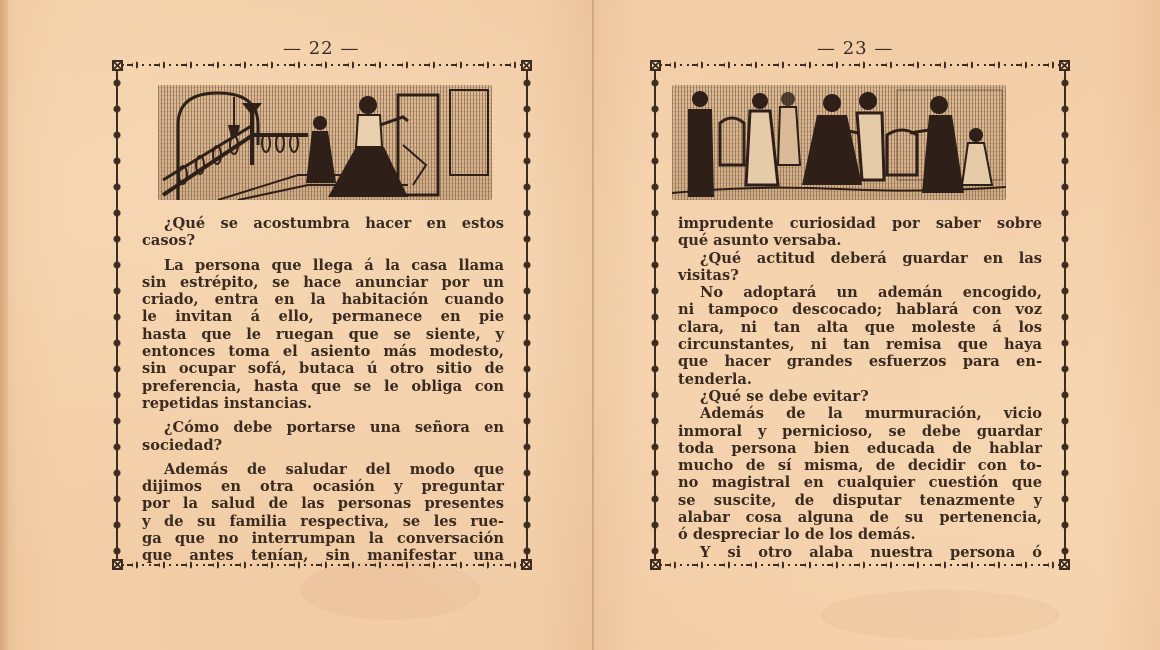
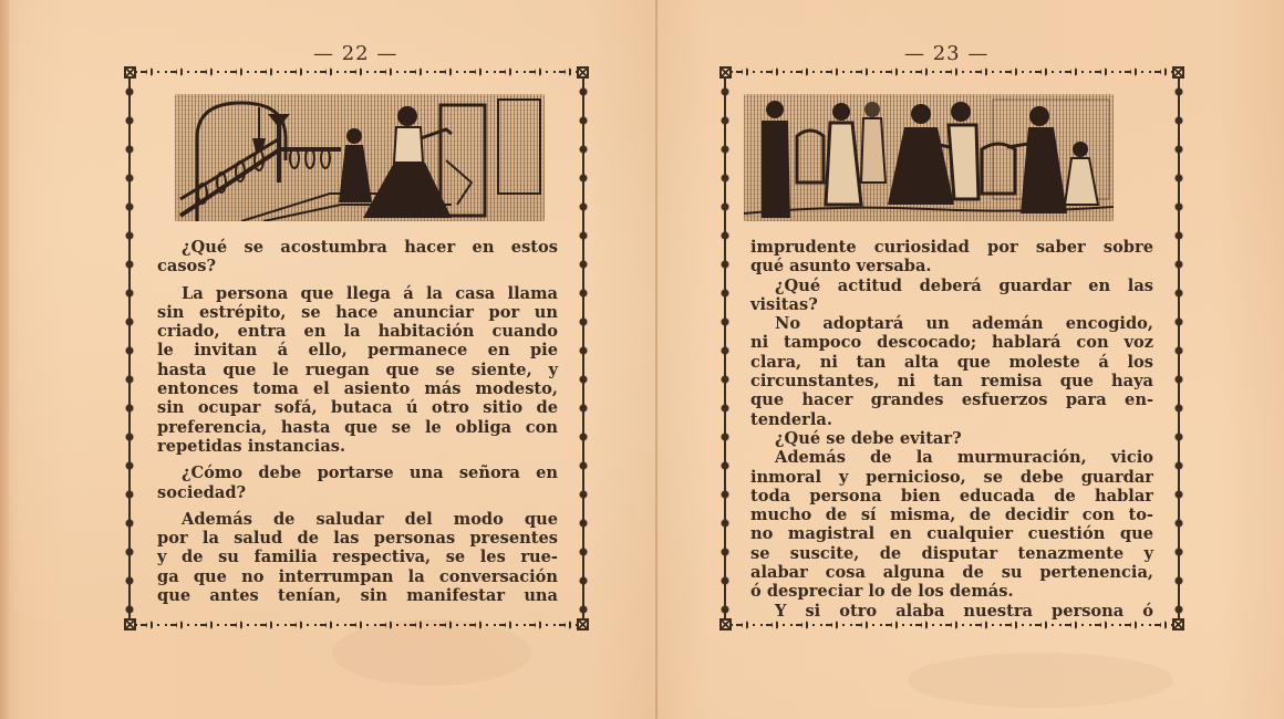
  — 22 —
  ¿Qué se acostumbra hacer en estos
  casos?
  La persona que llega á la casa llama
  sin estrépito, se hace anunciar por un
  criado, entra en la habitación cuando
  le invitan á ello, permanece en pie
  hasta que le ruegan que se siente, y
  entonces toma el asiento más modesto,
  sin ocupar sofá, butaca ú otro sitio de
  preferencia, hasta que se le obliga con
  repetidas instancias.
  ¿Cómo debe portarse una señora en
  sociedad?
  Además de saludar del modo que
- dijimos en otra ocasión y preguntar
  por la salud de las personas presentes
  y de su familia respectiva, se les rue-
  ga que no interrumpan la conversación
  que antes tenían, sin manifestar una
  — 23 —
  imprudente curiosidad por saber sobre
  qué asunto versaba.
  ¿Qué actitud deberá guardar en las
  visitas?
  No adoptará un ademán encogido,
  ni tampoco descocado; hablará con voz
  clara, ni tan alta que moleste á los
  circunstantes, ni tan remisa que haya
  que hacer grandes esfuerzos para en-
  tenderla.
  ¿Qué se debe evitar?
  Además de la murmuración, vicio
  inmoral y pernicioso, se debe guardar
  toda persona bien educada de hablar
  mucho de sí misma, de decidir con to-
  no magistral en cualquier cuestión que
  se suscite, de disputar tenazmente y
  alabar cosa alguna de su pertenencia,
  ó despreciar lo de los demás.
  Y si otro alaba nuestra persona ó
